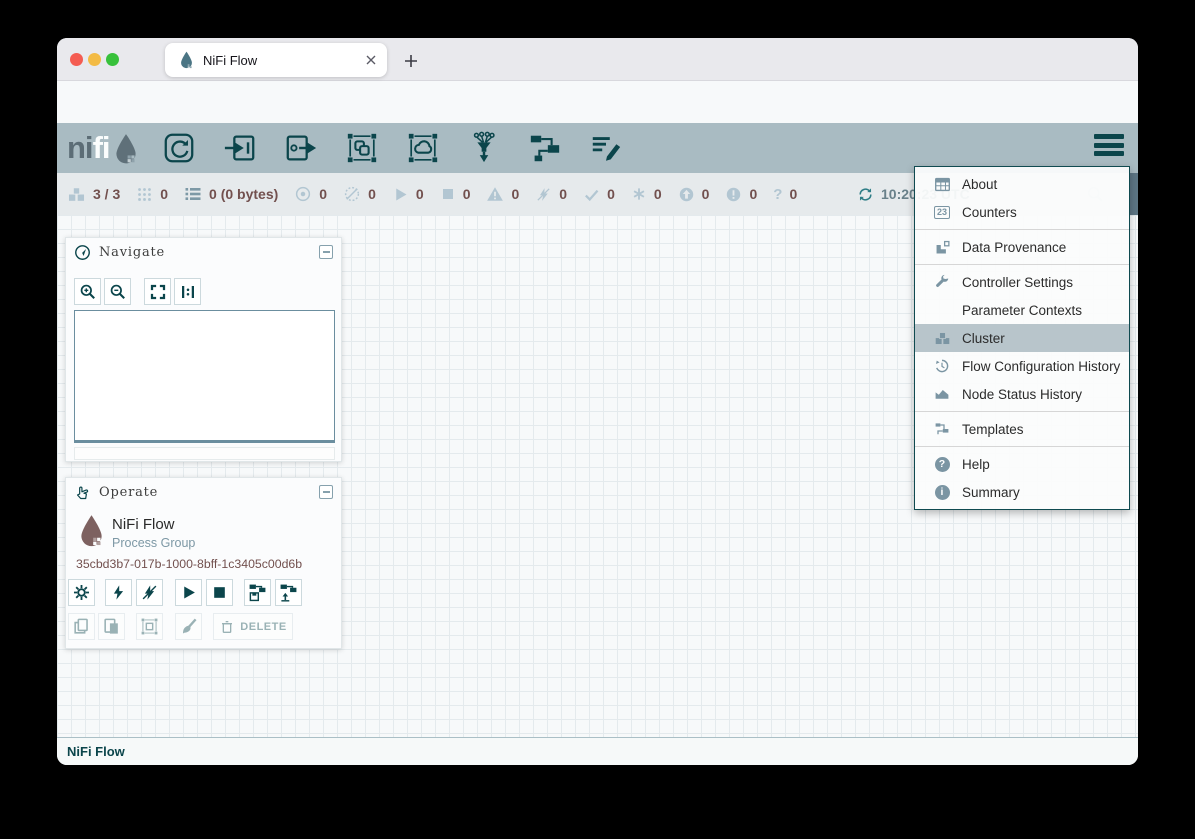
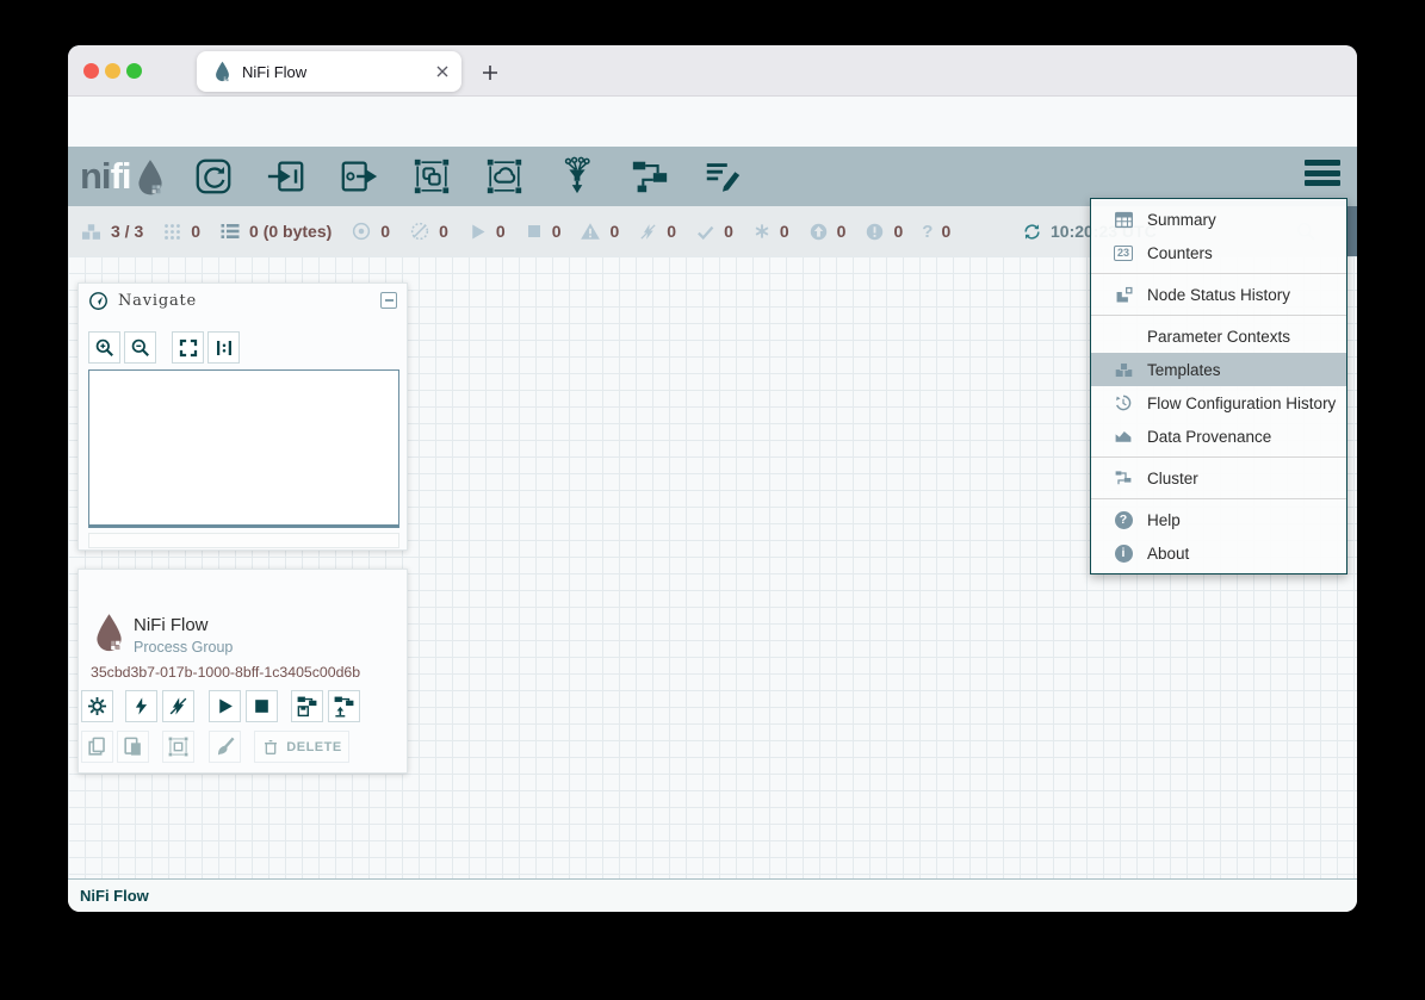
  NiFi Flow
  ni
  fi
  3 / 3
  0
  0 (0 bytes)
  0
  0
  0
  0
  0
  0
  0
  0
  0
  0
  ?
  0
  Navigate
- Operate
  NiFi Flow
  Process Group
  35cbd3b7-017b-1000-8bff-1c3405c00d6b
  DELETE
  NiFi Flow
- About
+ Summary
  23
  Counters
- Data Provenance
+ Node Status History
- Controller Settings
  Parameter Contexts
- Cluster
+ Templates
  Flow Configuration History
- Node Status History
+ Data Provenance
- Templates
+ Cluster
  ?
  Help
  i
- Summary
+ About
